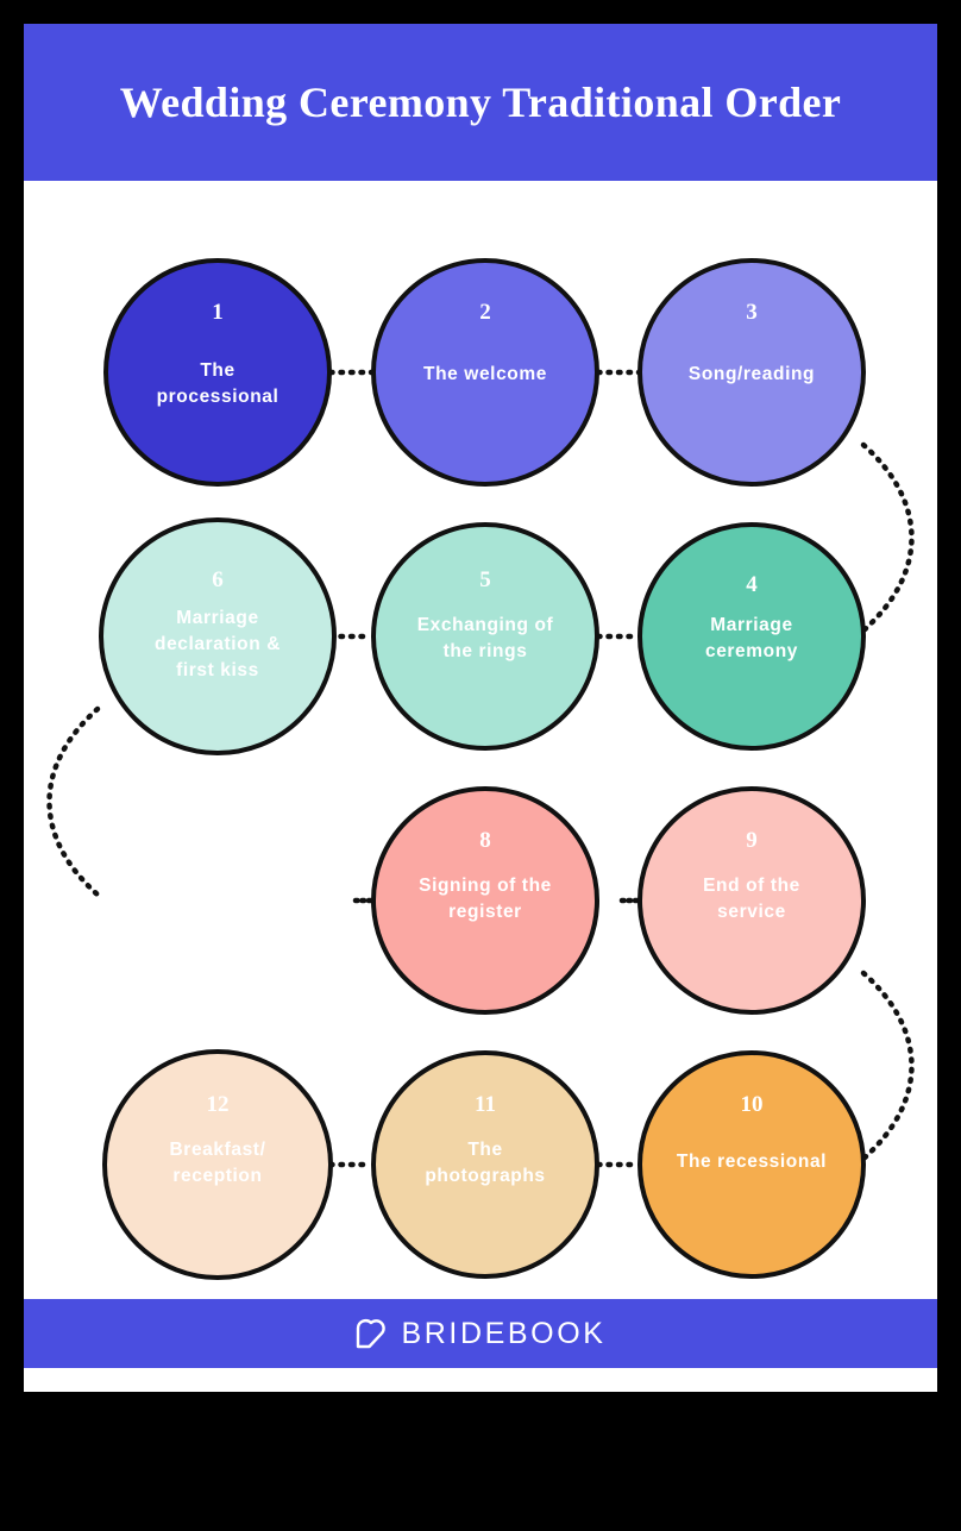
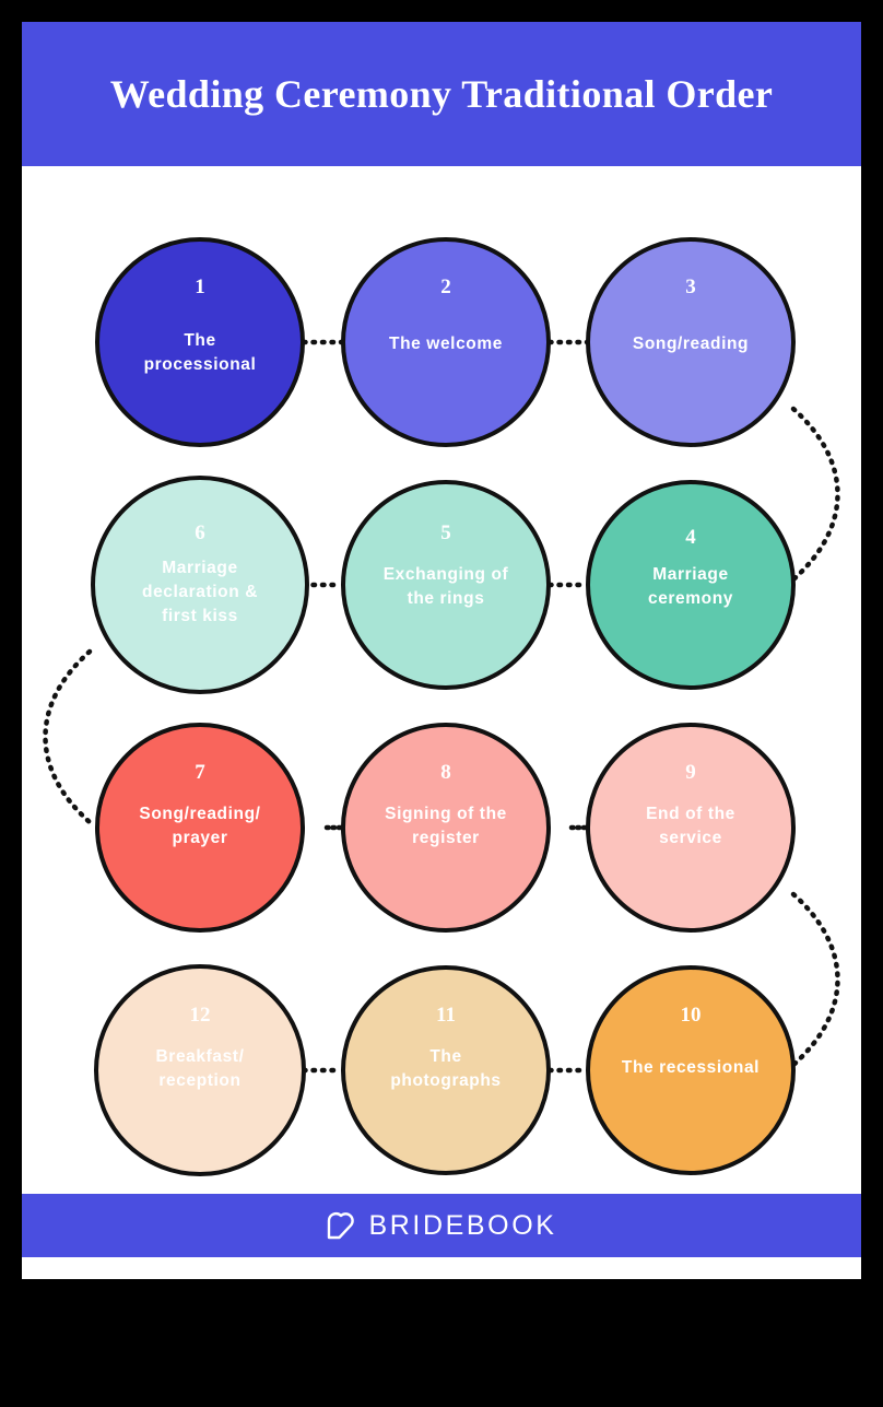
  Wedding Ceremony Traditional Order
  1
  The
  processional
  2
  The welcome
  3
  Song/reading
  6
  Marriage
  declaration &
  first kiss
  5
  Exchanging of
  the rings
  4
  Marriage
  ceremony
+ 7
+ Song/reading/
+ prayer
  8
  Signing of the
  register
  9
  End of the
  service
  12
  Breakfast/
  reception
  11
  The
  photographs
  10
  The recessional
  BRIDEBOOK
